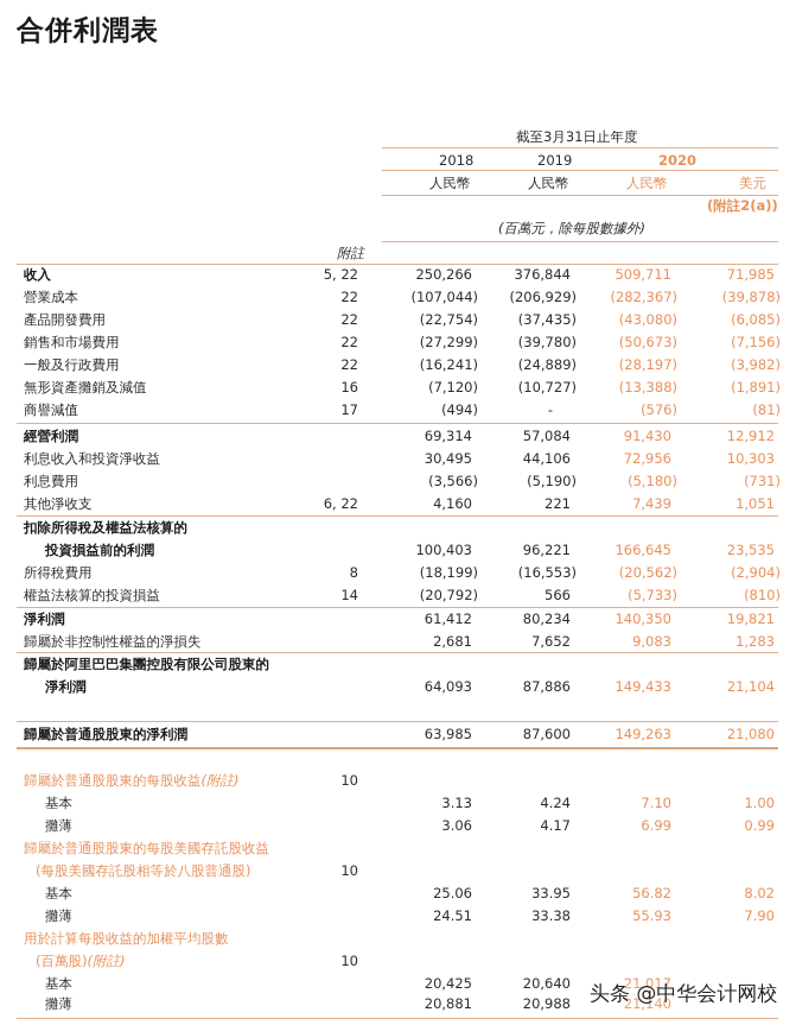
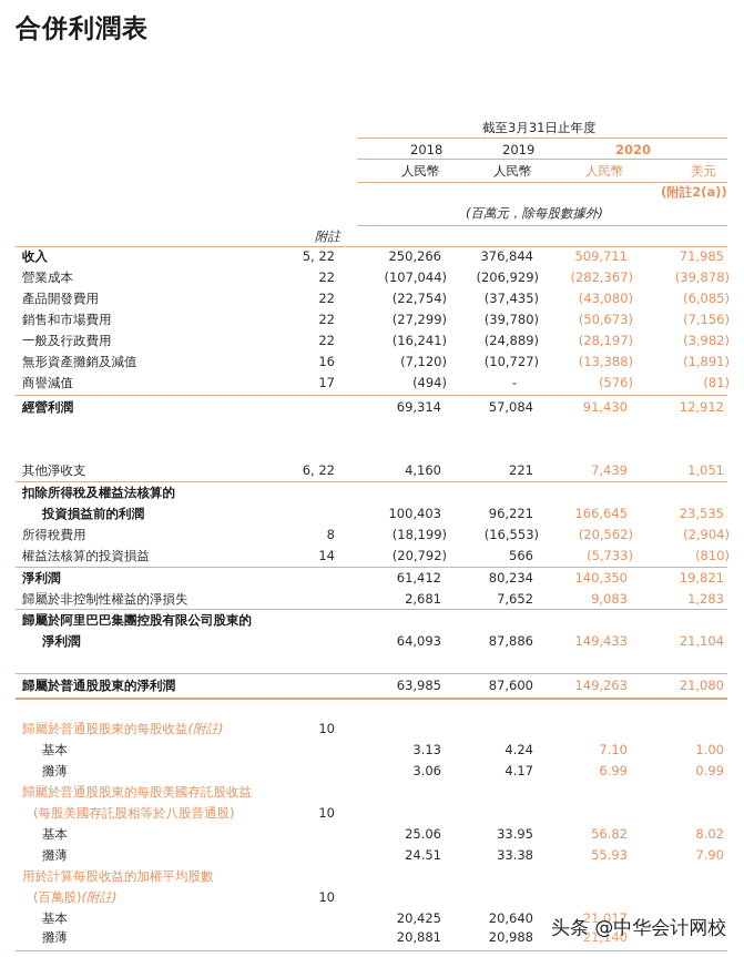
  合併利潤表
  截至3月31日止年度
  2018
  2019
  2020
  人民幣
  人民幣
  人民幣
  美元
  (附註2(a))
  (百萬元，除每股數據外)
  附註
  收入
  5, 22
  250,266
  376,844
  509,711
  71,985
  營業成本
  22
  (107,044)
  (206,929)
  (282,367)
  (39,878)
  產品開發費用
  22
  (22,754)
  (37,435)
  (43,080)
  (6,085)
  銷售和市場費用
  22
  (27,299)
  (39,780)
  (50,673)
  (7,156)
  一般及行政費用
  22
  (16,241)
  (24,889)
  (28,197)
  (3,982)
  無形資產攤銷及減值
  16
  (7,120)
  (10,727)
  (13,388)
  (1,891)
  商譽減值
  17
  (494)
  -
  (576)
  (81)
  經營利潤
  69,314
  57,084
  91,430
  12,912
- 利息收入和投資淨收益
- 30,495
- 44,106
- 72,956
- 10,303
- 利息費用
- (3,566)
- (5,190)
- (5,180)
- (731)
  其他淨收支
  6, 22
  4,160
  221
  7,439
  1,051
  扣除所得稅及權益法核算的
  投資損益前的利潤
  100,403
  96,221
  166,645
  23,535
  所得稅費用
  8
  (18,199)
  (16,553)
  (20,562)
  (2,904)
  權益法核算的投資損益
  14
  (20,792)
  566
  (5,733)
  (810)
  淨利潤
  61,412
  80,234
  140,350
  19,821
  歸屬於非控制性權益的淨損失
  2,681
  7,652
  9,083
  1,283
  歸屬於阿里巴巴集團控股有限公司股東的
  淨利潤
  64,093
  87,886
  149,433
  21,104
  歸屬於普通股股東的淨利潤
  63,985
  87,600
  149,263
  21,080
  歸屬於普通股股東的每股收益(附註)
  10
  基本
  3.13
  4.24
  7.10
  1.00
  攤薄
  3.06
  4.17
  6.99
  0.99
  歸屬於普通股股東的每股美國存託股收益
  (每股美國存託股相等於八股普通股)
  10
  基本
  25.06
  33.95
  56.82
  8.02
  攤薄
  24.51
  33.38
  55.93
  7.90
  用於計算每股收益的加權平均股數
  (百萬股)(附註)
  10
  基本
  20,425
  20,640
  21,017
  攤薄
  20,881
  20,988
  21,140
  头条 @中华会计网校
